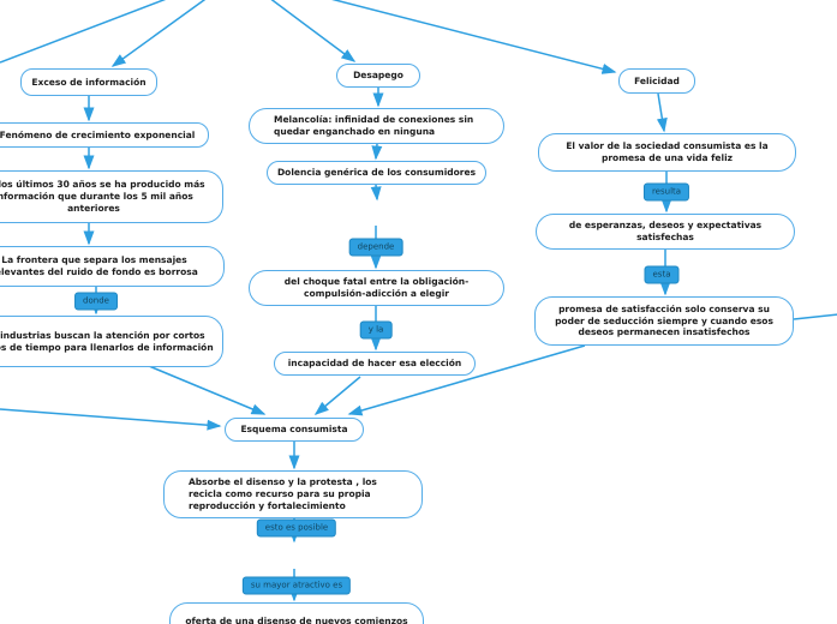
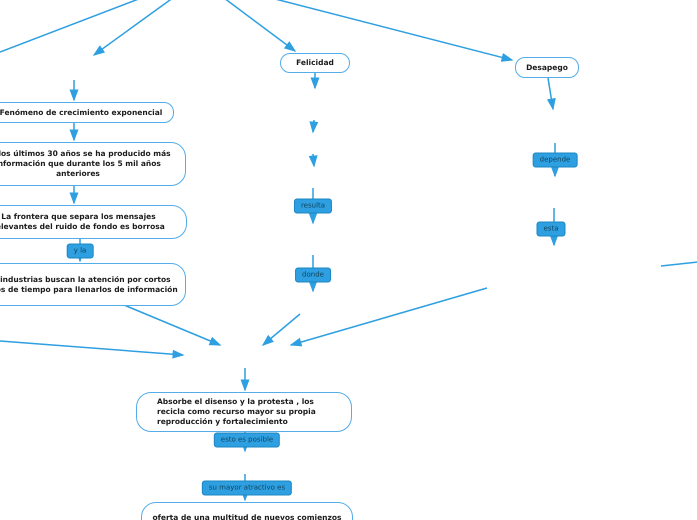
- Exceso de información
  Fenómeno de crecimiento exponencial
  os últimos 30 años se ha producido más nformación que durante los 5 mil años anteriores
  La frontera que separa los mensajes levantes del ruido de fondo es borrosa
  industrias buscan la atención por cortos s de tiempo para llenarlos de información
- Desapego
+ Felicidad
- Melancolía: infinidad de conexiones sin quedar enganchado en ninguna
- Dolencia genérica de los consumidores
- del choque fatal entre la obligación-compulsión-adicción a elegir
- incapacidad de hacer esa elección
- Felicidad
+ Desapego
- El valor de la sociedad consumista es la promesa de una vida feliz
- de esperanzas, deseos y expectativas satisfechas
- promesa de satisfacción solo conserva su poder de seducción siempre y cuando esos deseos permanecen insatisfechos
- Esquema consumista
- Absorbe el disenso y la protesta , los recicla como recurso para su propia reproducción y fortalecimiento
+ Absorbe el disenso y la protesta , los recicla como recurso mayor su propia reproducción y fortalecimiento
- oferta de una disenso de nuevos comienzos
+ oferta de una multitud de nuevos comienzos
- donde
+ y la
- depende
+ resulta
- y la
+ donde
- resulta
+ depende
  esta
  esto es posible
  su mayor atractivo es
